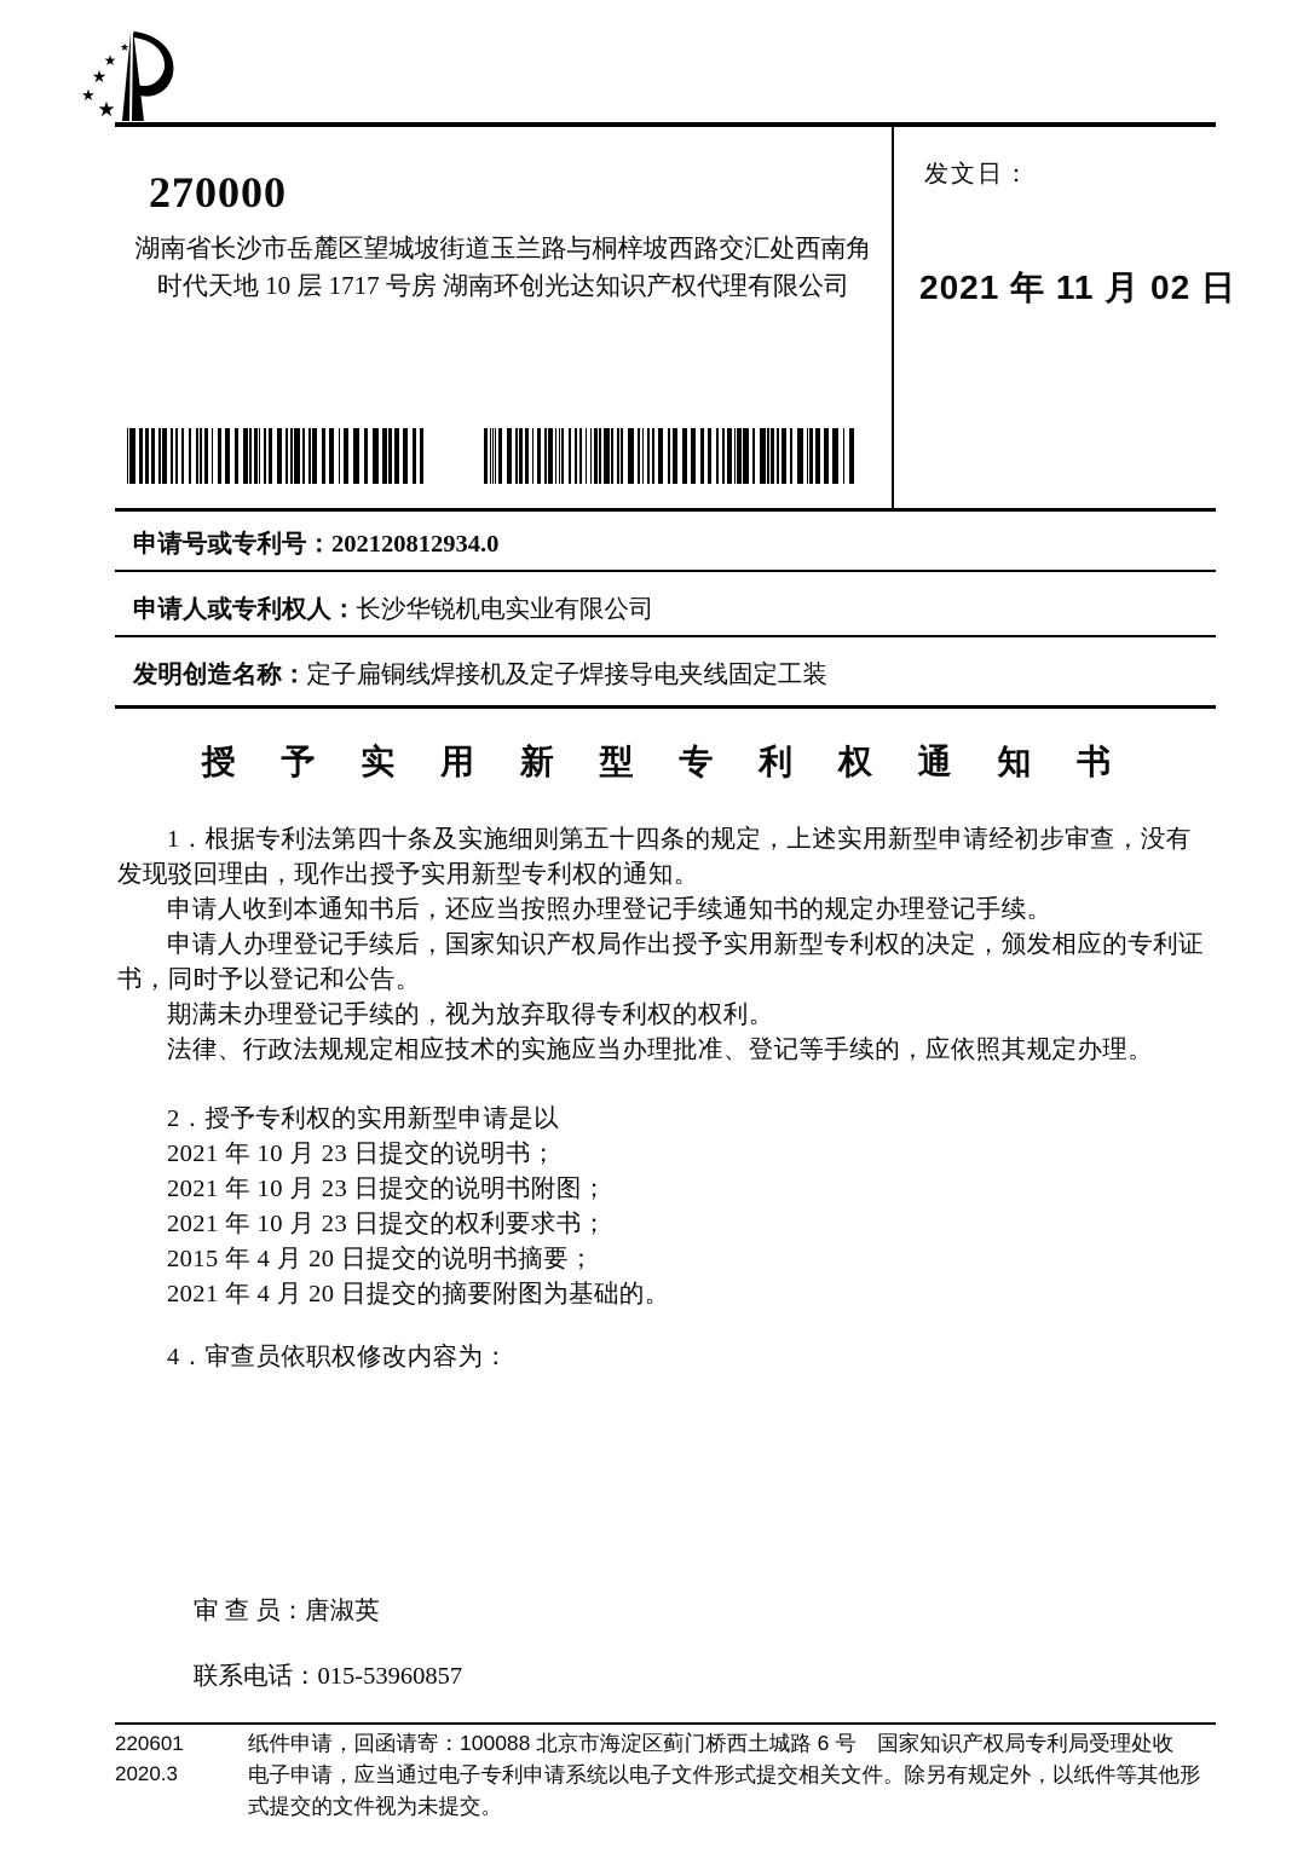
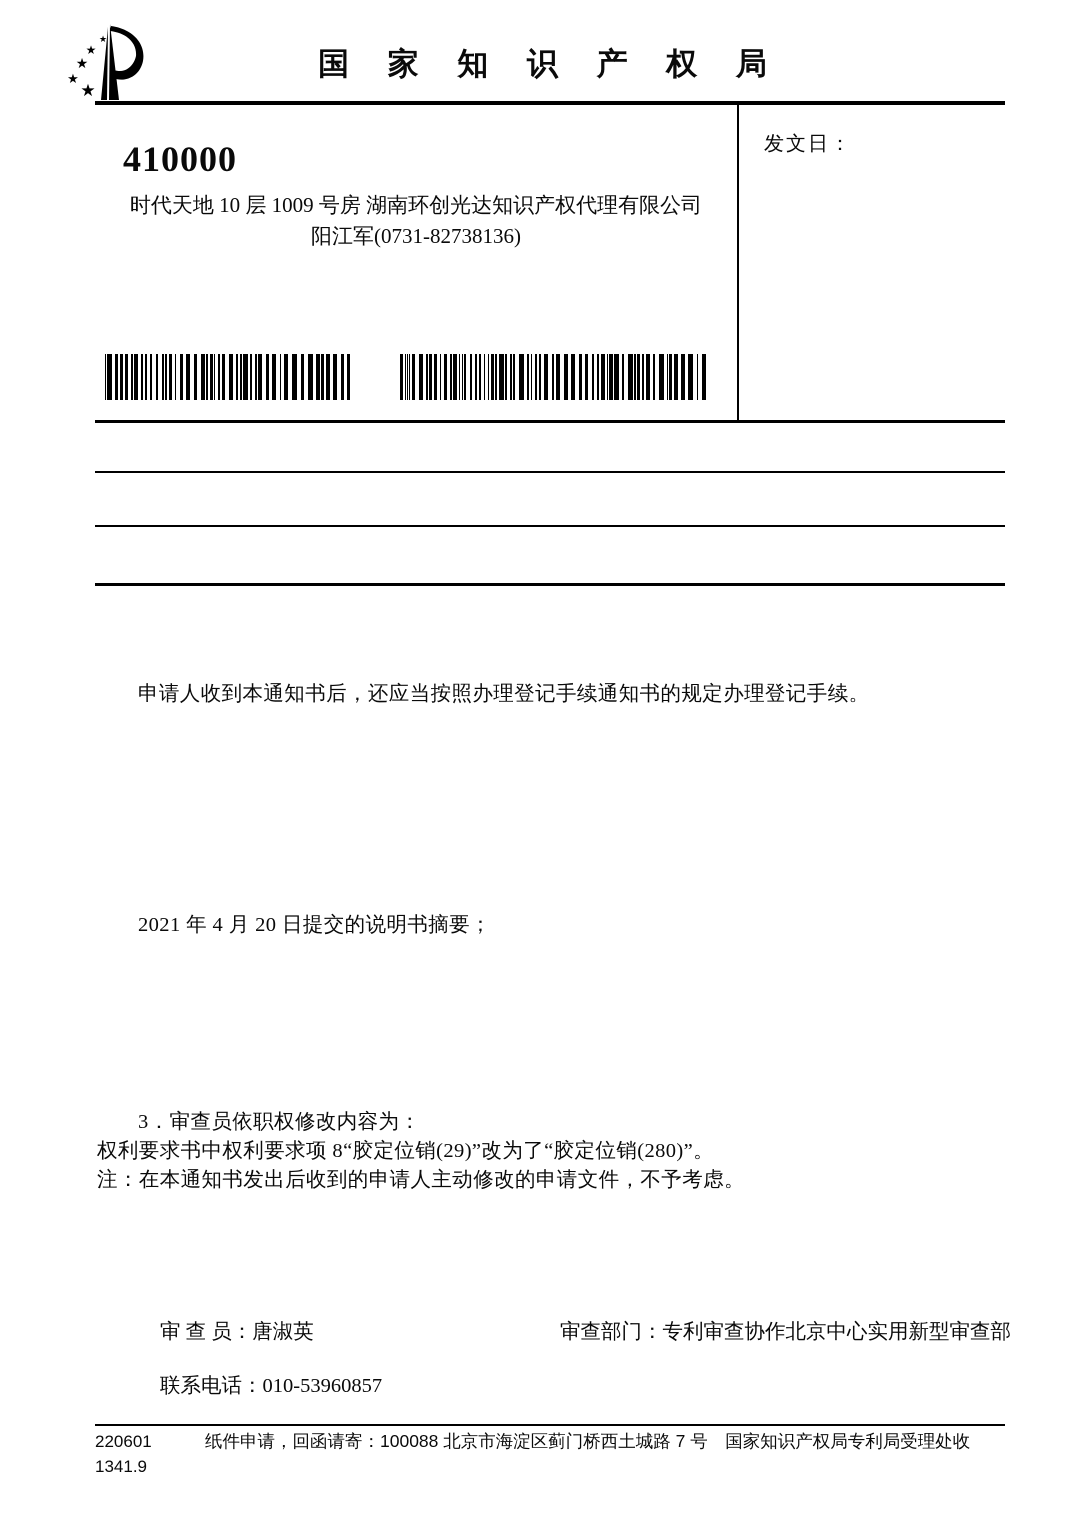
  ★
  ★
  ★
  ★
  ★
+ 国 家 知 识 产 权 局
- 270000
+ 410000
- 湖南省长沙市岳麓区望城坡街道玉兰路与桐梓坡西路交汇处西南角
- 时代天地 10 层 1717 号房 湖南环创光达知识产权代理有限公司
+ 时代天地 10 层 1009 号房 湖南环创光达知识产权代理有限公司
+ 阳江军(0731-82738136)
  发文日：
- 2021 年 11 月 02 日
- 申请号或专利号：202120812934.0
- 申请人或专利权人：长沙华锐机电实业有限公司
- 发明创造名称：定子扁铜线焊接机及定子焊接导电夹线固定工装
- 授 予 实 用 新 型 专 利 权 通 知 书
- 1．根据专利法第四十条及实施细则第五十四条的规定，上述实用新型申请经初步审查，没有发现驳回理由，现作出授予实用新型专利权的通知。
  申请人收到本通知书后，还应当按照办理登记手续通知书的规定办理登记手续。
- 申请人办理登记手续后，国家知识产权局作出授予实用新型专利权的决定，颁发相应的专利证书，同时予以登记和公告。
- 期满未办理登记手续的，视为放弃取得专利权的权利。
- 法律、行政法规规定相应技术的实施应当办理批准、登记等手续的，应依照其规定办理。
- 2．授予专利权的实用新型申请是以
- 2021 年 10 月 23 日提交的说明书；
- 2021 年 10 月 23 日提交的说明书附图；
- 2021 年 10 月 23 日提交的权利要求书；
- 2015 年 4 月 20 日提交的说明书摘要；
+ 2021 年 4 月 20 日提交的说明书摘要；
- 2021 年 4 月 20 日提交的摘要附图为基础的。
- 4．审查员依职权修改内容为：
+ 3．审查员依职权修改内容为：
+ 权利要求书中权利要求项 8“胶定位销(29)”改为了“胶定位销(280)”。
+ 注：在本通知书发出后收到的申请人主动修改的申请文件，不予考虑。
  审 查 员：唐淑英
+ 审查部门：专利审查协作北京中心实用新型审查部
- 联系电话：015-53960857
+ 联系电话：010-53960857
  220601
- 2020.3
+ 1341.9
- 纸件申请，回函请寄：100088 北京市海淀区蓟门桥西土城路 6 号 国家知识产权局专利局受理处收
+ 纸件申请，回函请寄：100088 北京市海淀区蓟门桥西土城路 7 号 国家知识产权局专利局受理处收
- 电子申请，应当通过电子专利申请系统以电子文件形式提交相关文件。除另有规定外，以纸件等其他形式提交的文件视为未提交。
